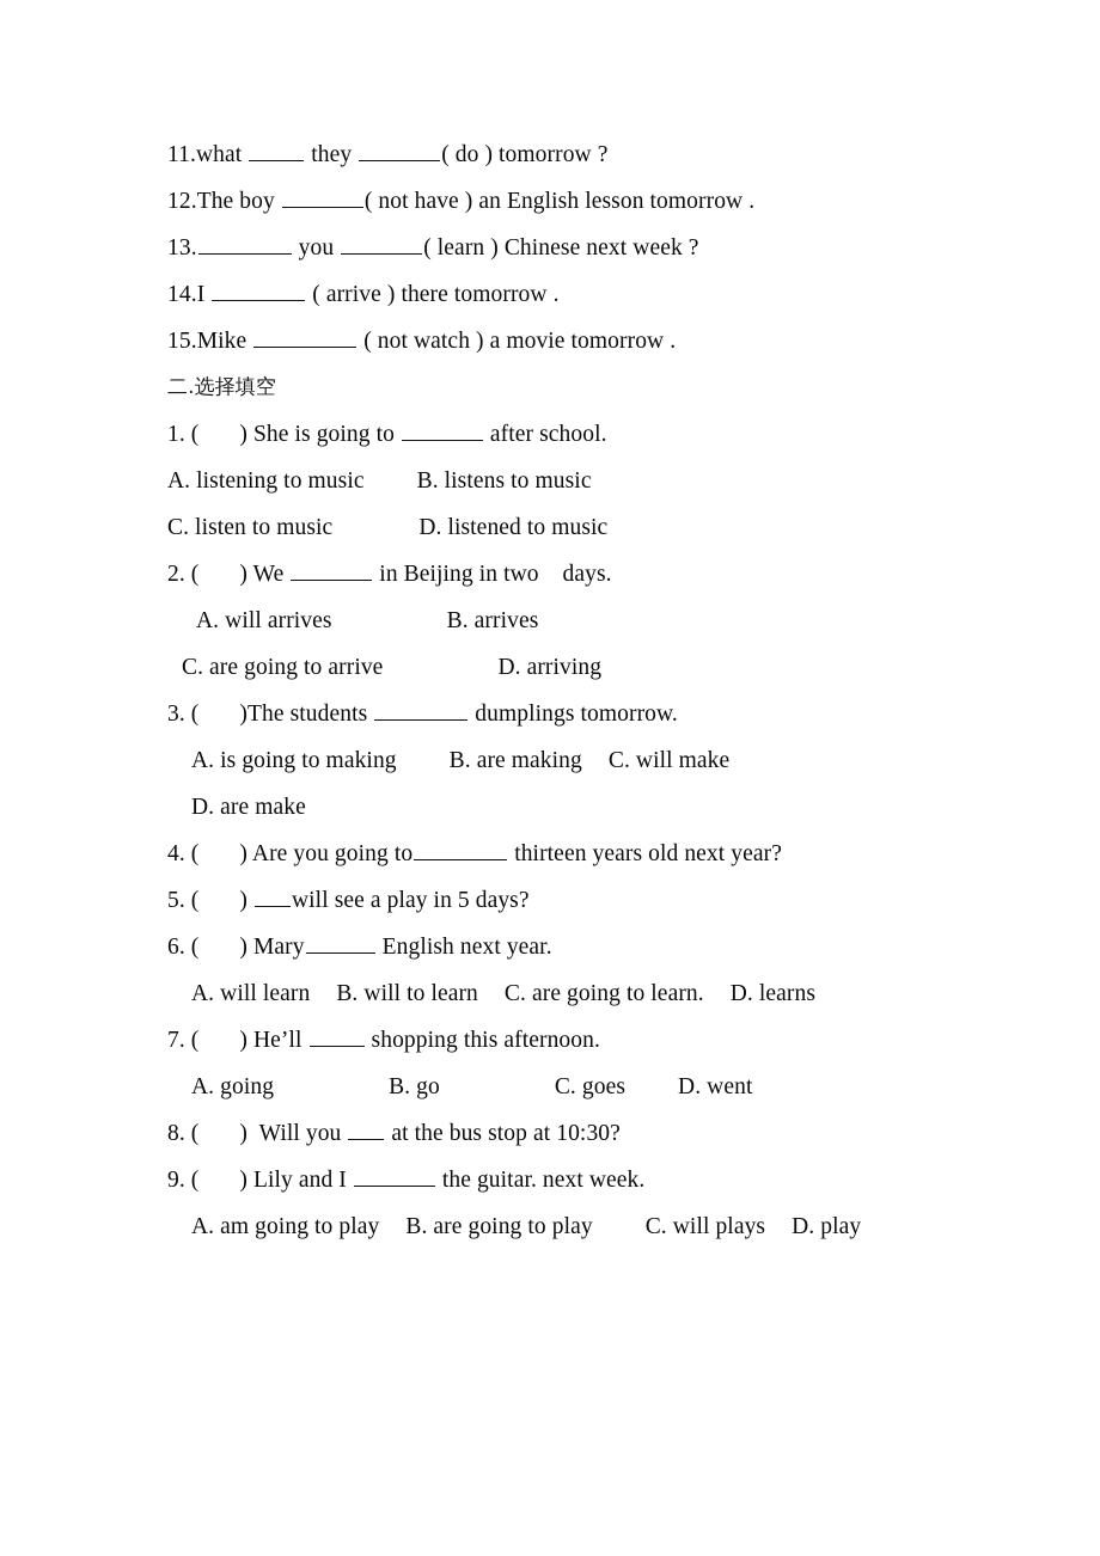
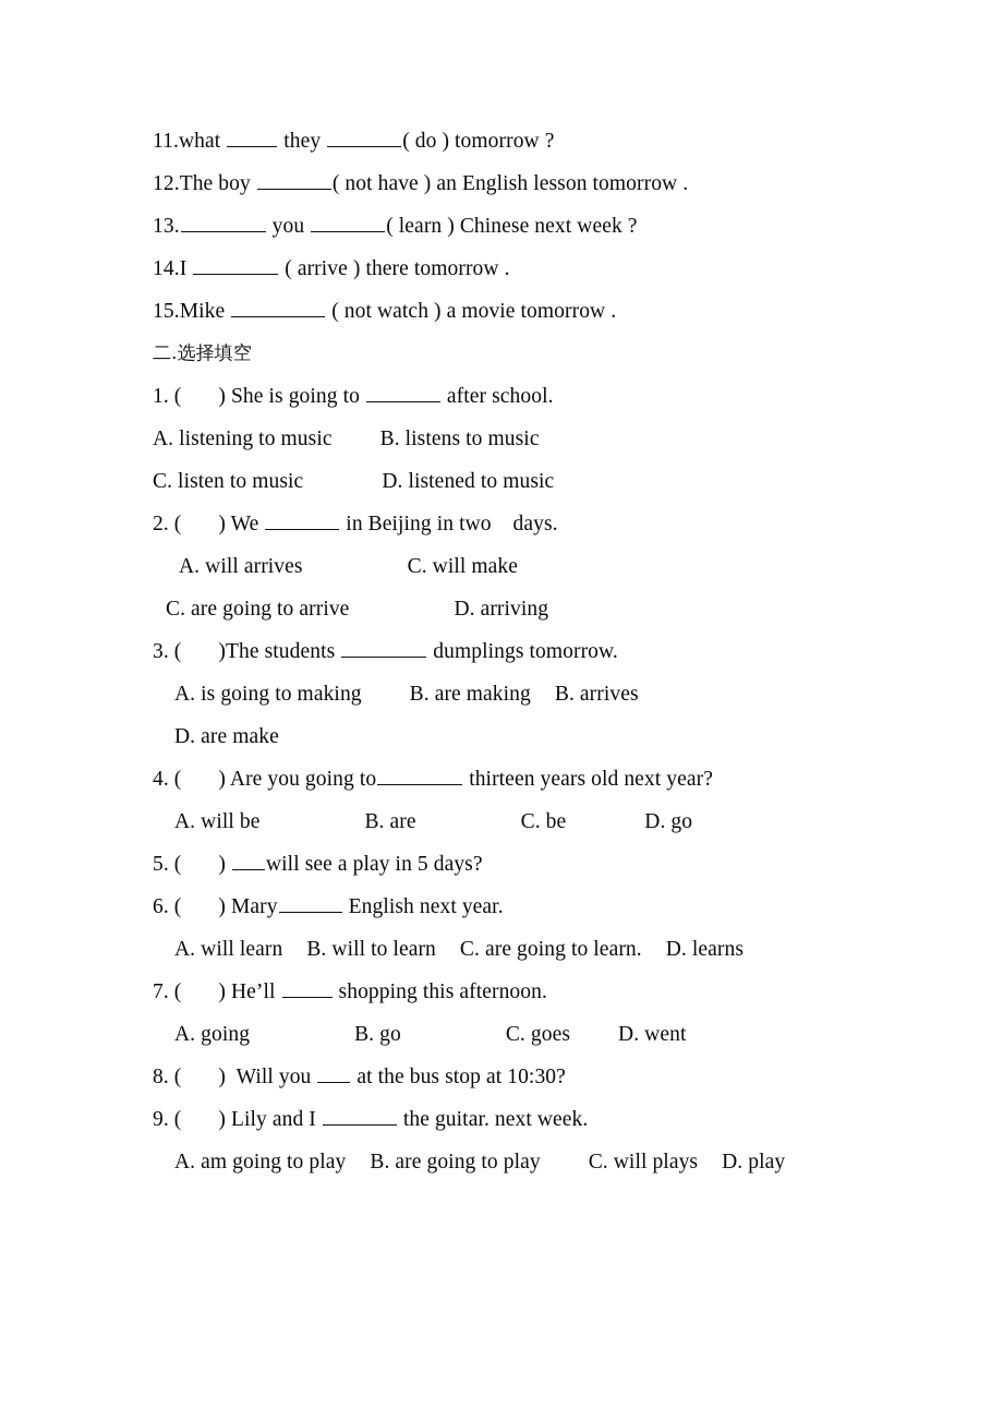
  11.what they ( do ) tomorrow ?
  12.The boy ( not have ) an English lesson tomorrow .
  13. you ( learn ) Chinese next week ?
  14.I ( arrive ) there tomorrow .
  15.Mike ( not watch ) a movie tomorrow .
  二.选择填空
  1. ( ) She is going to after school.
  A. listening to music B. listens to music
  C. listen to music D. listened to music
  2. ( ) We in Beijing in two days.
- A. will arrives B. arrives
+ A. will arrives C. will make
  C. are going to arrive D. arriving
  3. ( )The students dumplings tomorrow.
- A. is going to making B. are making C. will make
+ A. is going to making B. are making B. arrives
  D. are make
  4. ( ) Are you going to thirteen years old next year?
+ A. will be B. are C. be D. go
  5. ( ) will see a play in 5 days?
  6. ( ) Mary English next year.
  A. will learn B. will to learn C. are going to learn. D. learns
  7. ( ) He’ll shopping this afternoon.
  A. going B. go C. goes D. went
  8. ( ) Will you at the bus stop at 10:30?
  9. ( ) Lily and I the guitar. next week.
  A. am going to play B. are going to play C. will plays D. play
